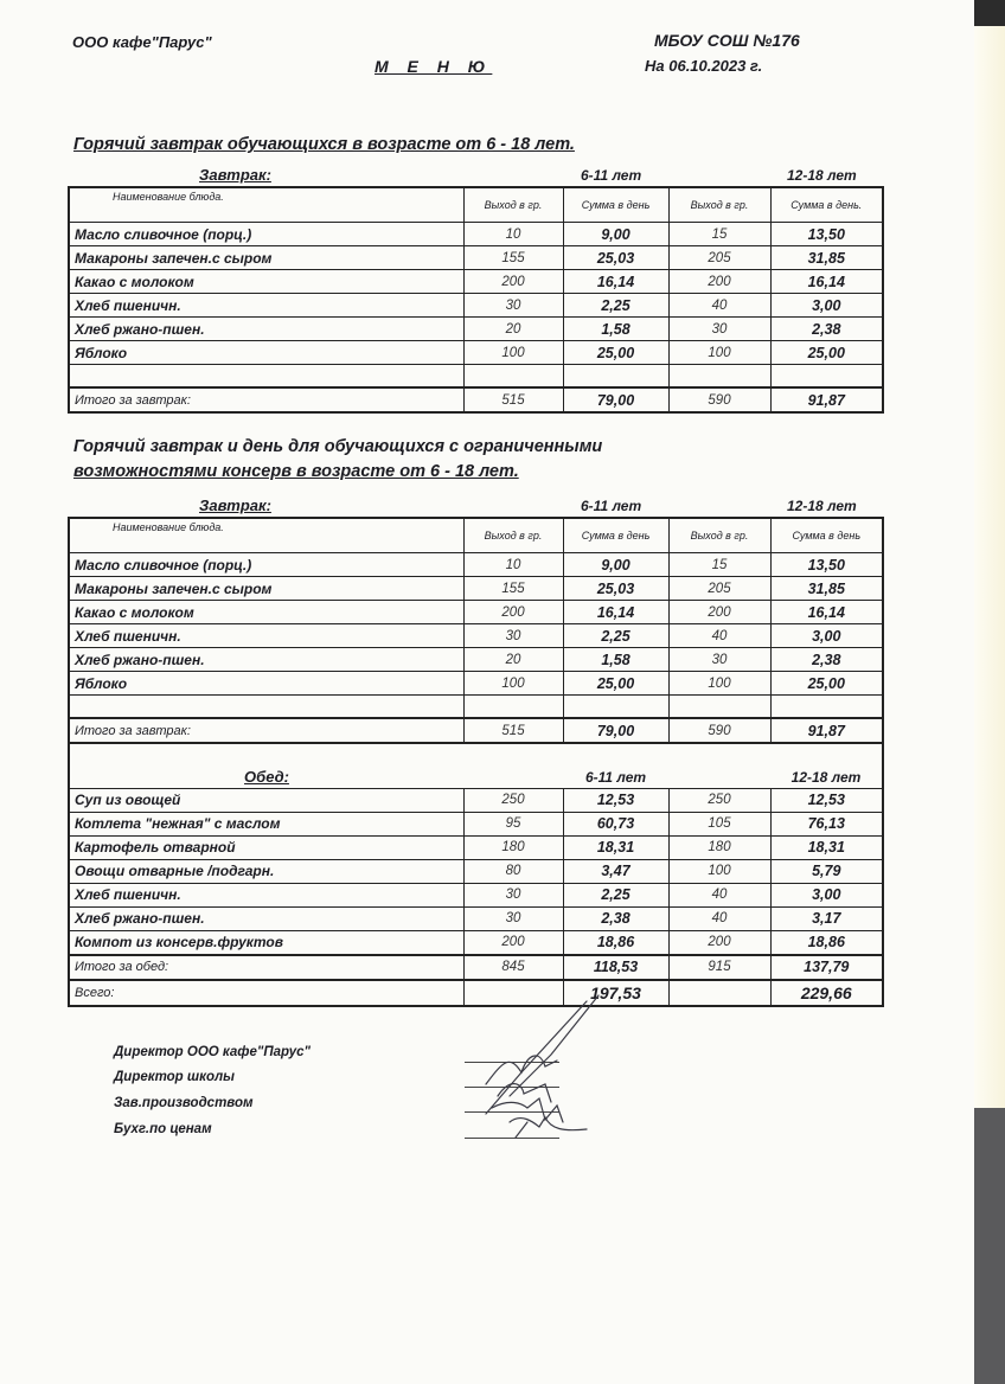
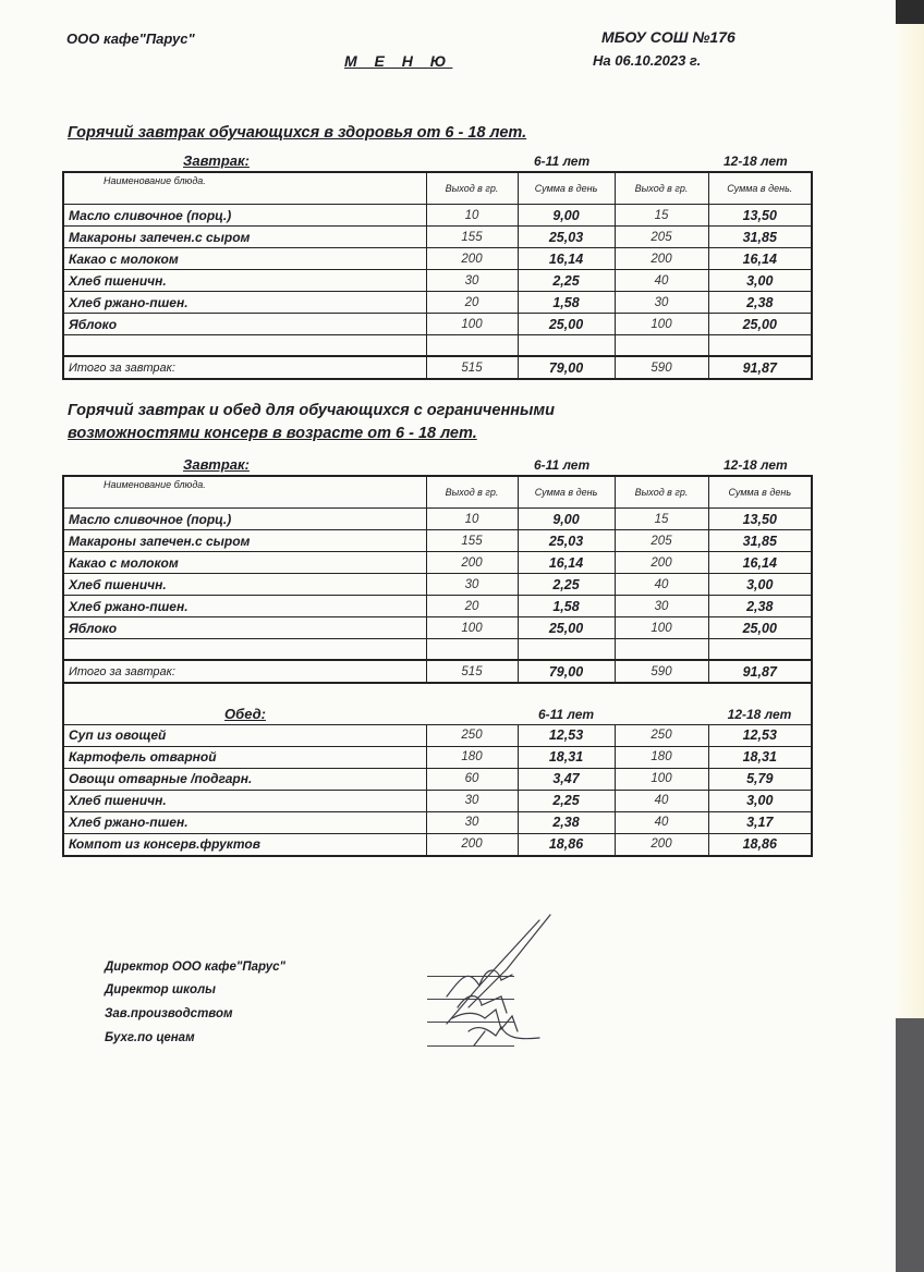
  ООО кафе"Парус"
  МБОУ СОШ №176
  М Е Н Ю
  На 06.10.2023 г.
- Горячий завтрак обучающихся в возрасте от 6 - 18 лет.
+ Горячий завтрак обучающихся в здоровья от 6 - 18 лет.
  Завтрак:
  6-11 лет
  12-18 лет
  Наименование блюда.	Выход в гр.	Сумма в день	Выход в гр.	Сумма в день.
  Масло сливочное (порц.)	10	9,00	15	13,50
  Макароны запечен.с сыром	155	25,03	205	31,85
  Какао с молоком	200	16,14	200	16,14
  Хлеб пшеничн.	30	2,25	40	3,00
  Хлеб ржано-пшен.	20	1,58	30	2,38
  Яблоко	100	25,00	100	25,00
  Итого за завтрак:	515	79,00	590	91,87
- Горячий завтрак и день для обучающихся с ограниченными
+ Горячий завтрак и обед для обучающихся с ограниченными
  возможностями консерв в возрасте от 6 - 18 лет.
  Завтрак:
  6-11 лет
  12-18 лет
  Наименование блюда.	Выход в гр.	Сумма в день	Выход в гр.	Сумма в день
  Масло сливочное (порц.)	10	9,00	15	13,50
  Макароны запечен.с сыром	155	25,03	205	31,85
  Какао с молоком	200	16,14	200	16,14
  Хлеб пшеничн.	30	2,25	40	3,00
  Хлеб ржано-пшен.	20	1,58	30	2,38
  Яблоко	100	25,00	100	25,00
  Итого за завтрак:	515	79,00	590	91,87
  Обед:		6-11 лет		12-18 лет
  Суп из овощей	250	12,53	250	12,53
- Котлета "нежная" с маслом	95	60,73	105	76,13
  Картофель отварной	180	18,31	180	18,31
- Овощи отварные /подгарн.	80	3,47	100	5,79
+ Овощи отварные /подгарн.	60	3,47	100	5,79
  Хлеб пшеничн.	30	2,25	40	3,00
  Хлеб ржано-пшен.	30	2,38	40	3,17
  Компот из консерв.фруктов	200	18,86	200	18,86
- Итого за обед:	845	118,53	915	137,79
- Всего:		197,53		229,66
  Директор ООО кафе"Парус"
  Директор школы
  Зав.производством
  Бухг.по ценам
